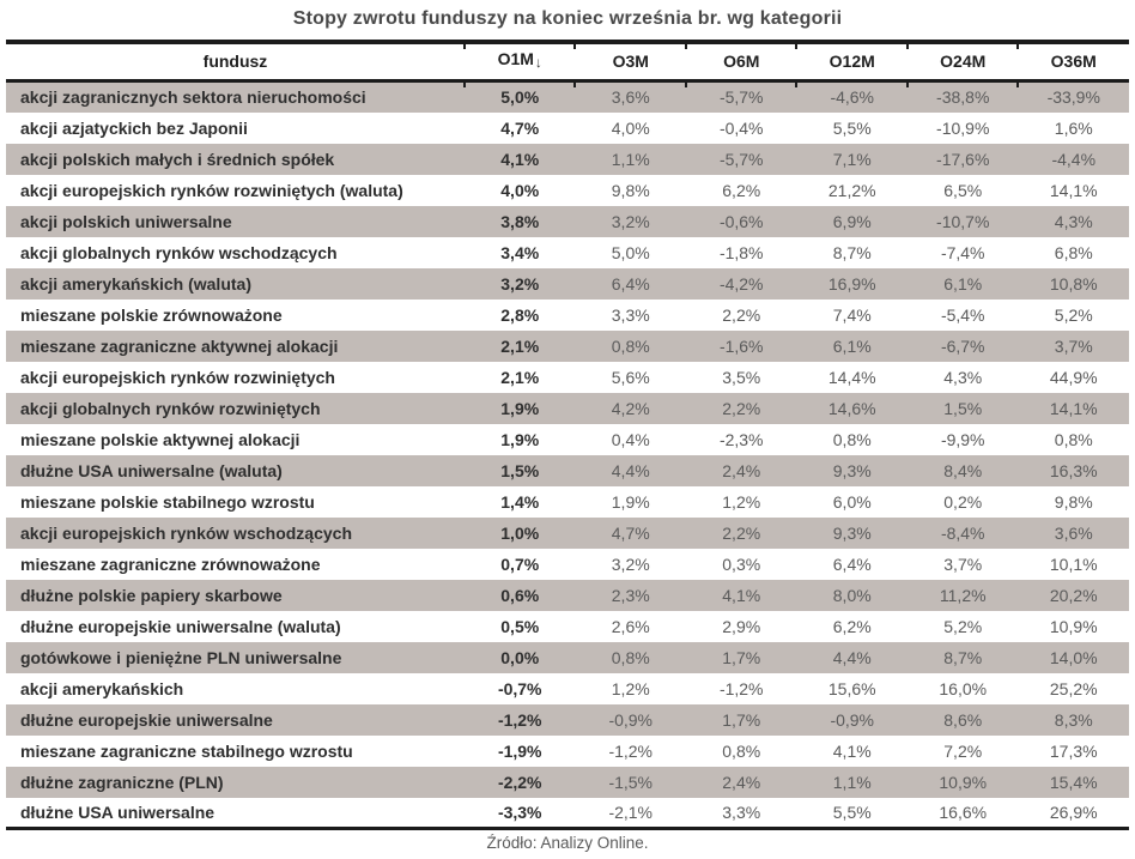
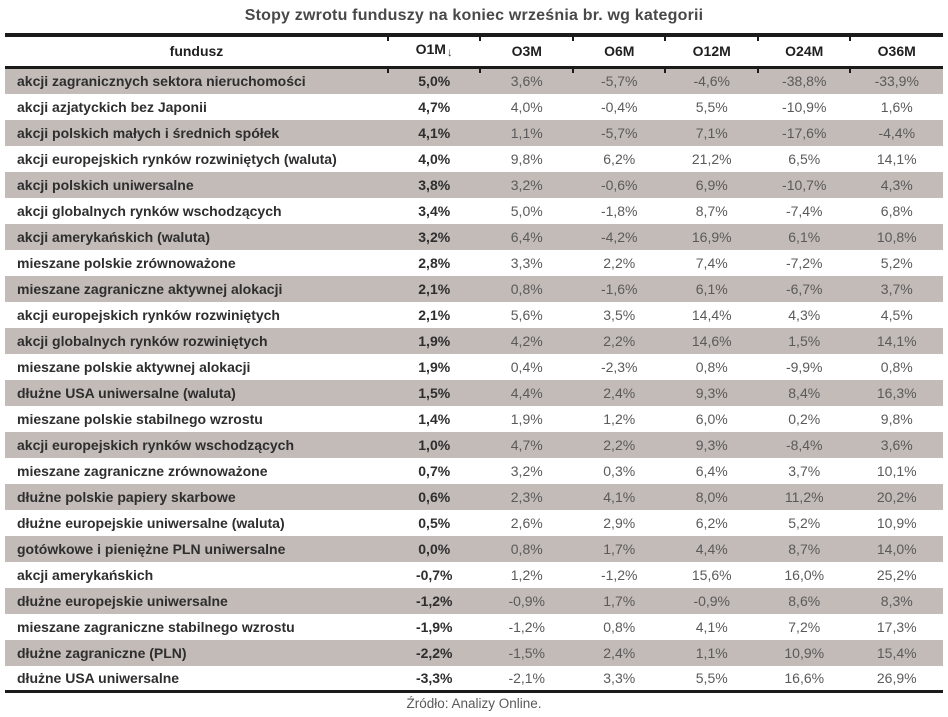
  Stopy zwrotu funduszy na koniec września br. wg kategorii
  fundusz	O1M↓	O3M	O6M	O12M	O24M	O36M
  akcji zagranicznych sektora nieruchomości	5,0%	3,6%	-5,7%	-4,6%	-38,8%	-33,9%
  akcji azjatyckich bez Japonii	4,7%	4,0%	-0,4%	5,5%	-10,9%	1,6%
  akcji polskich małych i średnich spółek	4,1%	1,1%	-5,7%	7,1%	-17,6%	-4,4%
  akcji europejskich rynków rozwiniętych (waluta)	4,0%	9,8%	6,2%	21,2%	6,5%	14,1%
  akcji polskich uniwersalne	3,8%	3,2%	-0,6%	6,9%	-10,7%	4,3%
  akcji globalnych rynków wschodzących	3,4%	5,0%	-1,8%	8,7%	-7,4%	6,8%
  akcji amerykańskich (waluta)	3,2%	6,4%	-4,2%	16,9%	6,1%	10,8%
- mieszane polskie zrównoważone	2,8%	3,3%	2,2%	7,4%	-5,4%	5,2%
+ mieszane polskie zrównoważone	2,8%	3,3%	2,2%	7,4%	-7,2%	5,2%
  mieszane zagraniczne aktywnej alokacji	2,1%	0,8%	-1,6%	6,1%	-6,7%	3,7%
- akcji europejskich rynków rozwiniętych	2,1%	5,6%	3,5%	14,4%	4,3%	44,9%
+ akcji europejskich rynków rozwiniętych	2,1%	5,6%	3,5%	14,4%	4,3%	4,5%
  akcji globalnych rynków rozwiniętych	1,9%	4,2%	2,2%	14,6%	1,5%	14,1%
  mieszane polskie aktywnej alokacji	1,9%	0,4%	-2,3%	0,8%	-9,9%	0,8%
  dłużne USA uniwersalne (waluta)	1,5%	4,4%	2,4%	9,3%	8,4%	16,3%
  mieszane polskie stabilnego wzrostu	1,4%	1,9%	1,2%	6,0%	0,2%	9,8%
  akcji europejskich rynków wschodzących	1,0%	4,7%	2,2%	9,3%	-8,4%	3,6%
  mieszane zagraniczne zrównoważone	0,7%	3,2%	0,3%	6,4%	3,7%	10,1%
  dłużne polskie papiery skarbowe	0,6%	2,3%	4,1%	8,0%	11,2%	20,2%
  dłużne europejskie uniwersalne (waluta)	0,5%	2,6%	2,9%	6,2%	5,2%	10,9%
  gotówkowe i pieniężne PLN uniwersalne	0,0%	0,8%	1,7%	4,4%	8,7%	14,0%
  akcji amerykańskich	-0,7%	1,2%	-1,2%	15,6%	16,0%	25,2%
  dłużne europejskie uniwersalne	-1,2%	-0,9%	1,7%	-0,9%	8,6%	8,3%
  mieszane zagraniczne stabilnego wzrostu	-1,9%	-1,2%	0,8%	4,1%	7,2%	17,3%
  dłużne zagraniczne (PLN)	-2,2%	-1,5%	2,4%	1,1%	10,9%	15,4%
  dłużne USA uniwersalne	-3,3%	-2,1%	3,3%	5,5%	16,6%	26,9%
  Źródło: Analizy Online.
